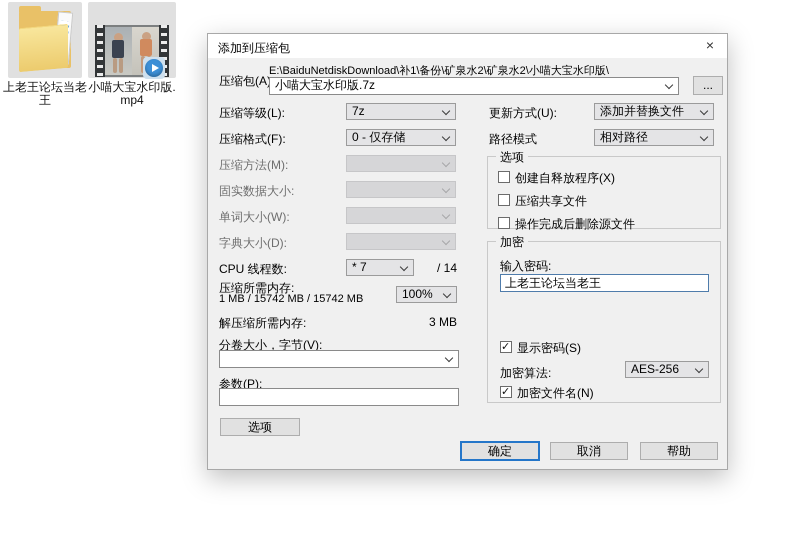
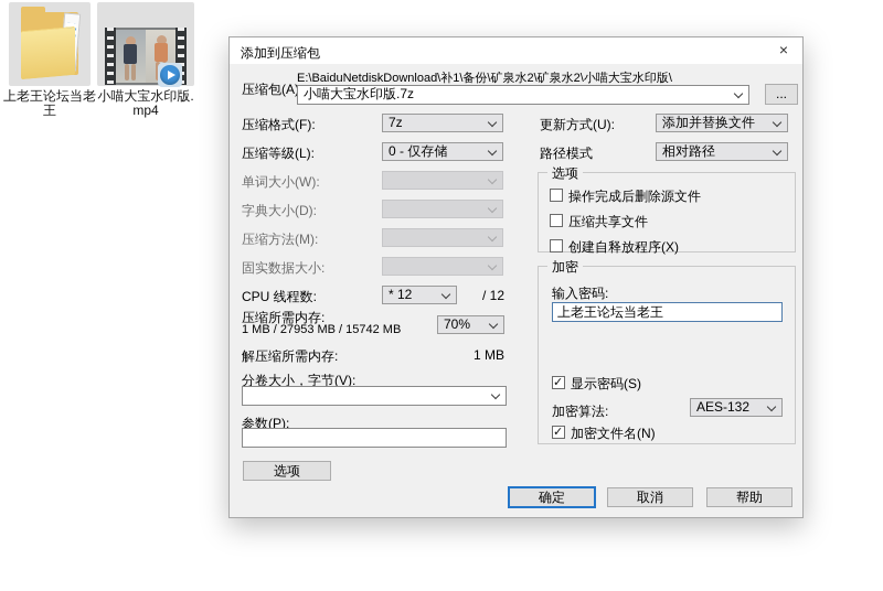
  上老王论坛当老
  王
  小喵大宝水印版.
  mp4
  添加到压缩包
  ×
  压缩包(A
  E:\BaiduNetdiskDownload\补1\备份\矿泉水2\矿泉水2\小喵大宝水印版\
  小喵大宝水印版.7z
  ...
- 压缩等级(L):
+ 压缩格式(F):
  7z
- 压缩格式(F):
+ 压缩等级(L):
  0 - 仅存储
- 压缩方法(M):
+ 单词大小(W):
- 固实数据大小:
+ 字典大小(D):
- 单词大小(W):
+ 压缩方法(M):
- 字典大小(D):
+ 固实数据大小:
  CPU 线程数:
- * 7
+ * 12
- / 14
+ / 12
  压缩所需内存:
- 1 MB / 15742 MB / 15742 MB
+ 1 MB / 27953 MB / 15742 MB
- 100%
+ 70%
  解压缩所需内存:
- 3 MB
+ 1 MB
  分卷大小，字节(V):
  参数(P):
  选项
  更新方式(U):
  添加并替换文件
  路径模式
  相对路径
  选项
- 创建自释放程序(X)
+ 操作完成后删除源文件
  压缩共享文件
- 操作完成后删除源文件
+ 创建自释放程序(X)
  加密
  输入密码:
  上老王论坛当老王
  显示密码(S)
  加密算法:
- AES-256
+ AES-132
  加密文件名(N)
  确定
  取消
  帮助
